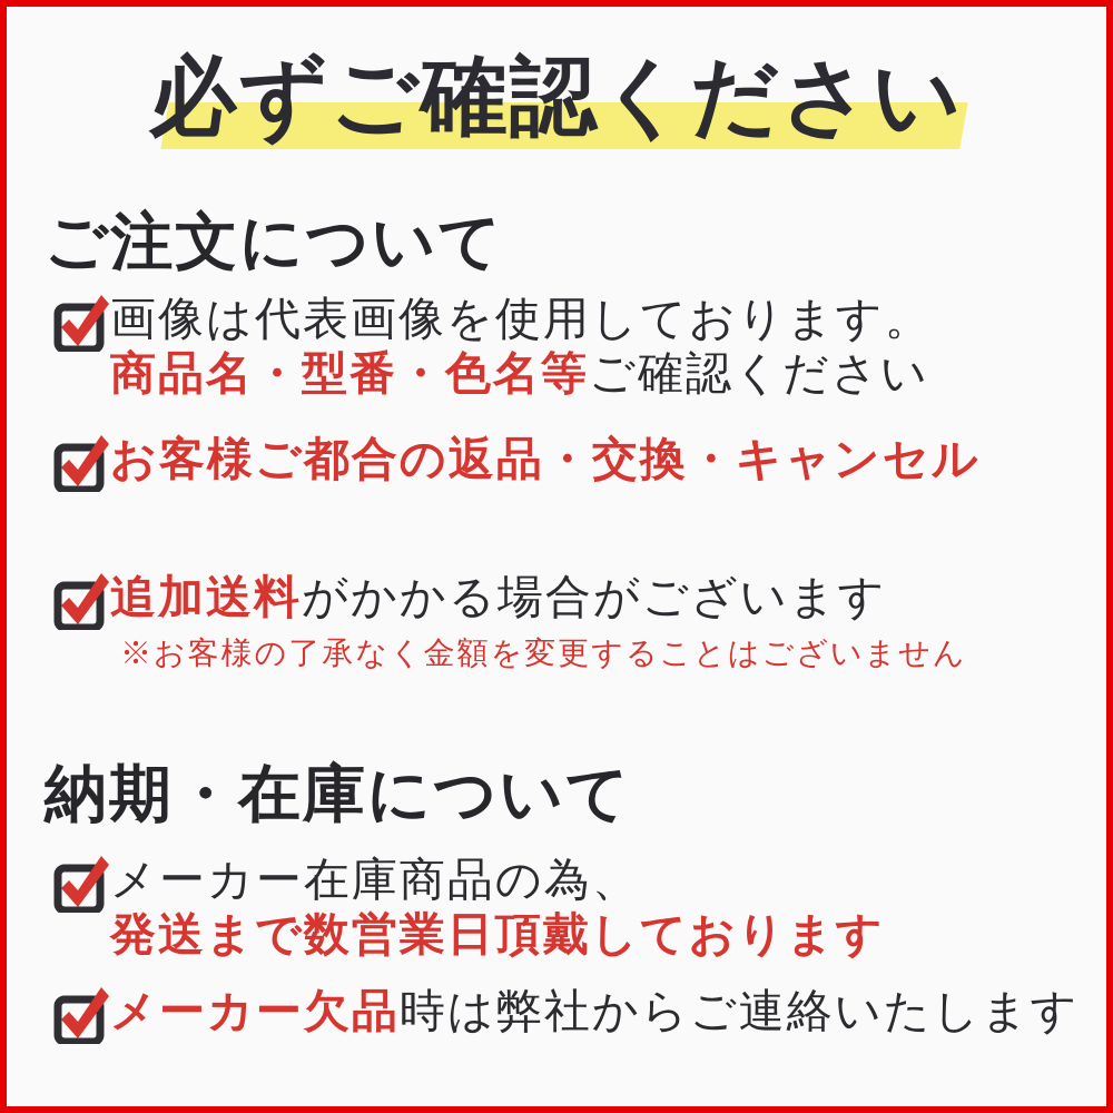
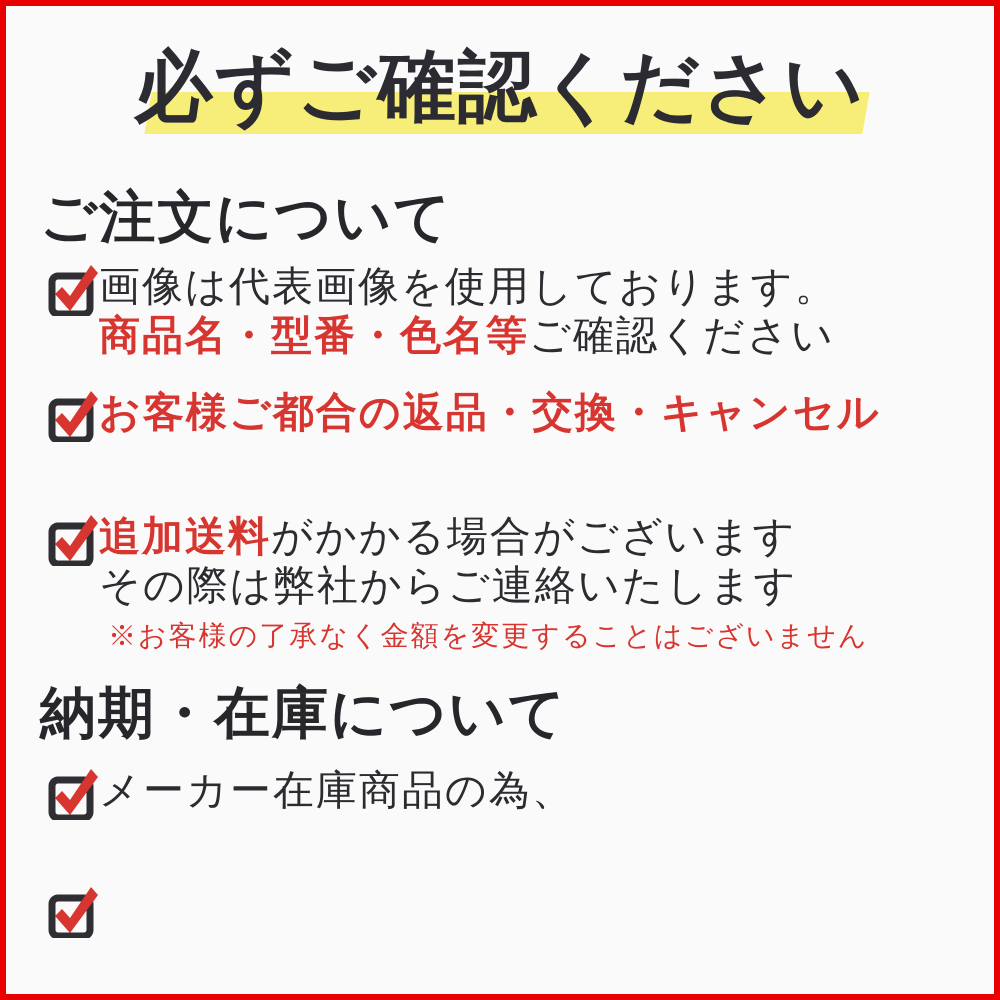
  必ずご確認ください
  ご注文について
  画像は代表画像を使用しております。
  商品名・型番・色名等ご確認ください
  お客様ご都合の返品・交換・キャンセル
  追加送料がかかる場合がございます
+ その際は弊社からご連絡いたします
  ※お客様の了承なく金額を変更することはございません
  納期・在庫について
  メーカー在庫商品の為、
- 発送まで数営業日頂戴しております
- メーカー欠品時は弊社からご連絡いたします
